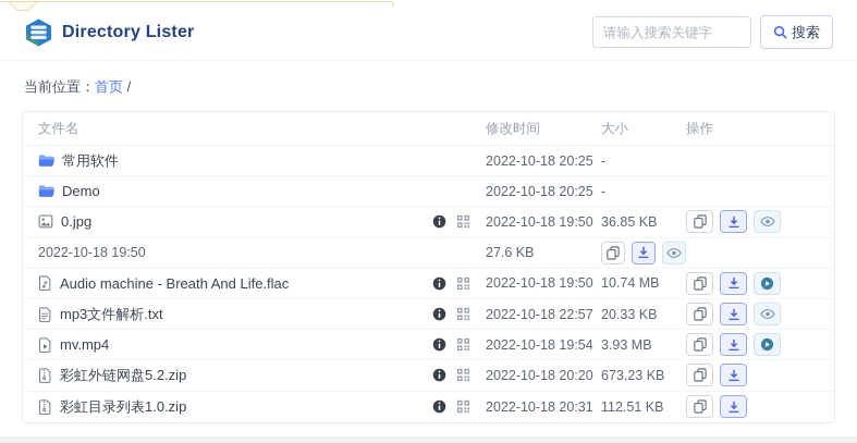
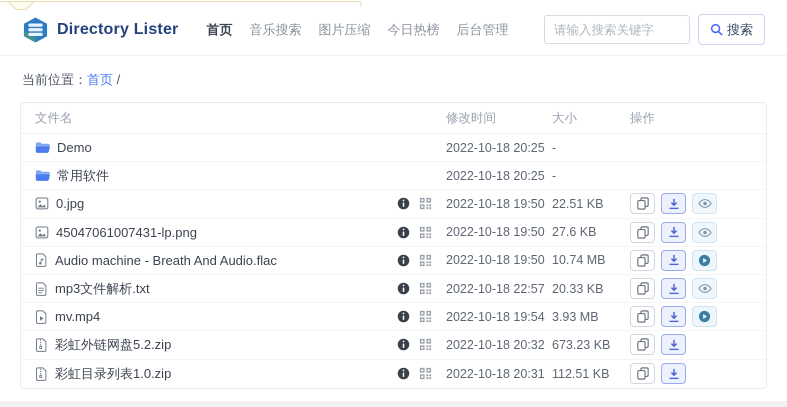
  Directory Lister
+ 首页
+ 音乐搜索
+ 图片压缩
+ 今日热榜
+ 后台管理
  请输入搜索关键字
  搜索
  当前位置：首页 /
  文件名
  修改时间
  大小
  操作
- 常用软件
+ Demo
  2022-10-18 20:25
  -
- Demo
+ 常用软件
  2022-10-18 20:25
  -
  0.jpg
  2022-10-18 19:50
- 36.85 KB
+ 22.51 KB
+ 45047061007431-lp.png
  2022-10-18 19:50
  27.6 KB
- Audio machine - Breath And Life.flac
+ Audio machine - Breath And Audio.flac
  2022-10-18 19:50
  10.74 MB
  mp3文件解析.txt
  2022-10-18 22:57
  20.33 KB
  mv.mp4
  2022-10-18 19:54
  3.93 MB
  彩虹外链网盘5.2.zip
- 2022-10-18 20:20
+ 2022-10-18 20:32
  673.23 KB
  彩虹目录列表1.0.zip
  2022-10-18 20:31
  112.51 KB
